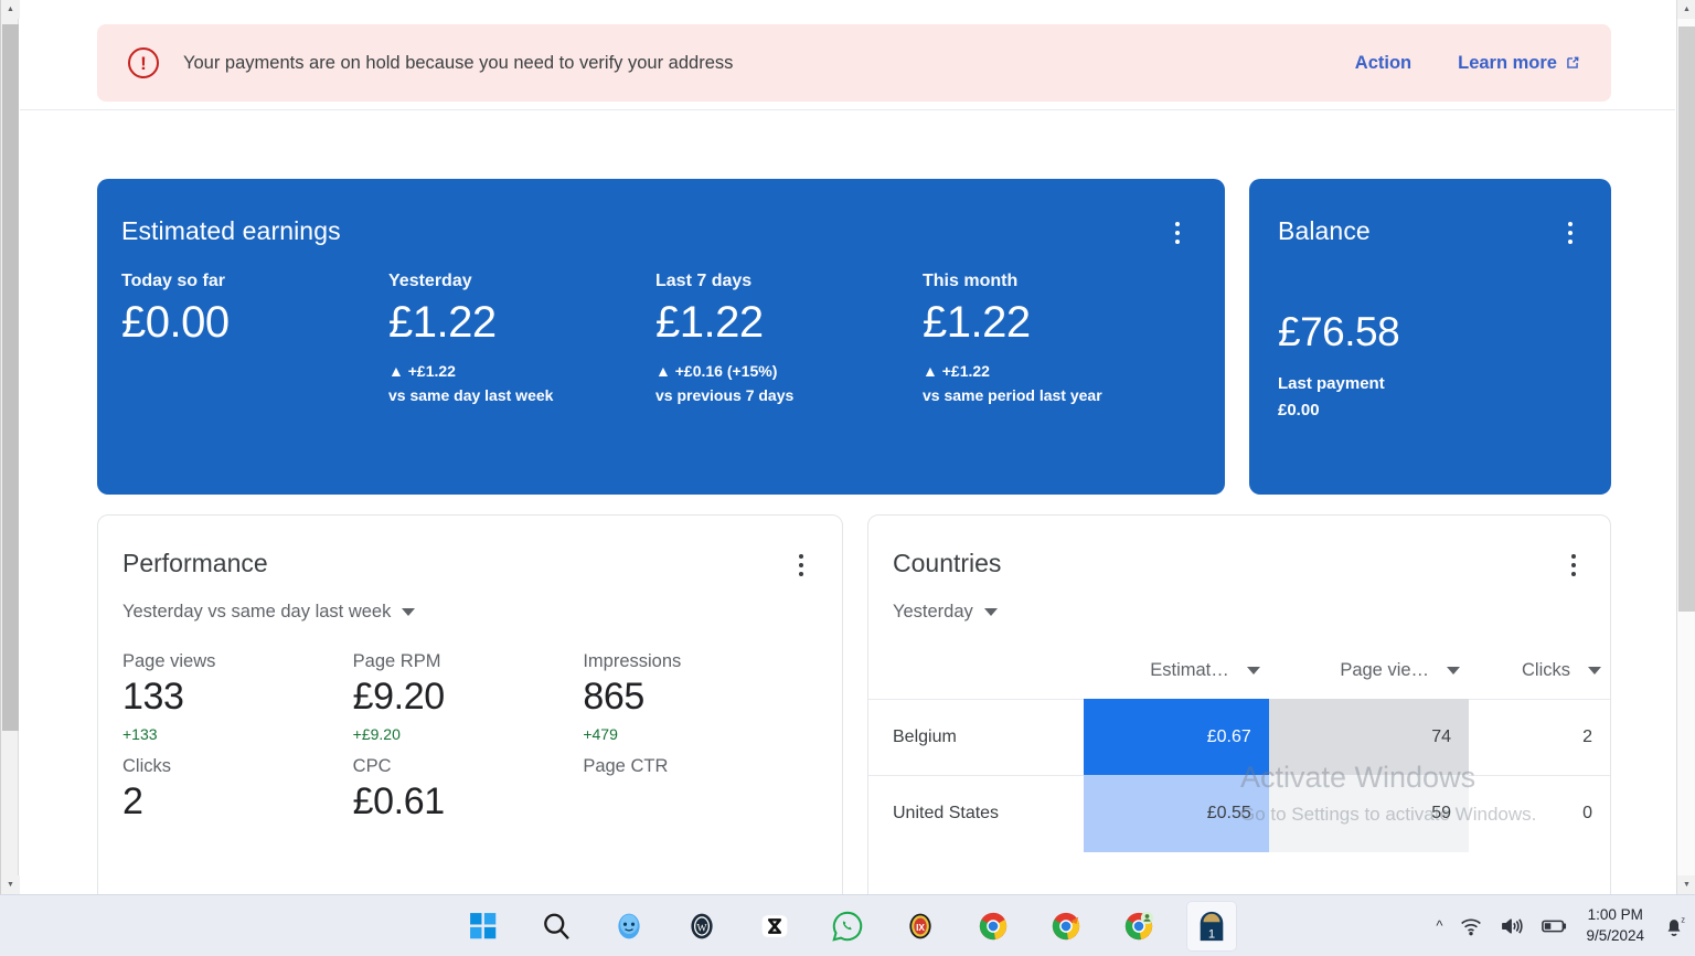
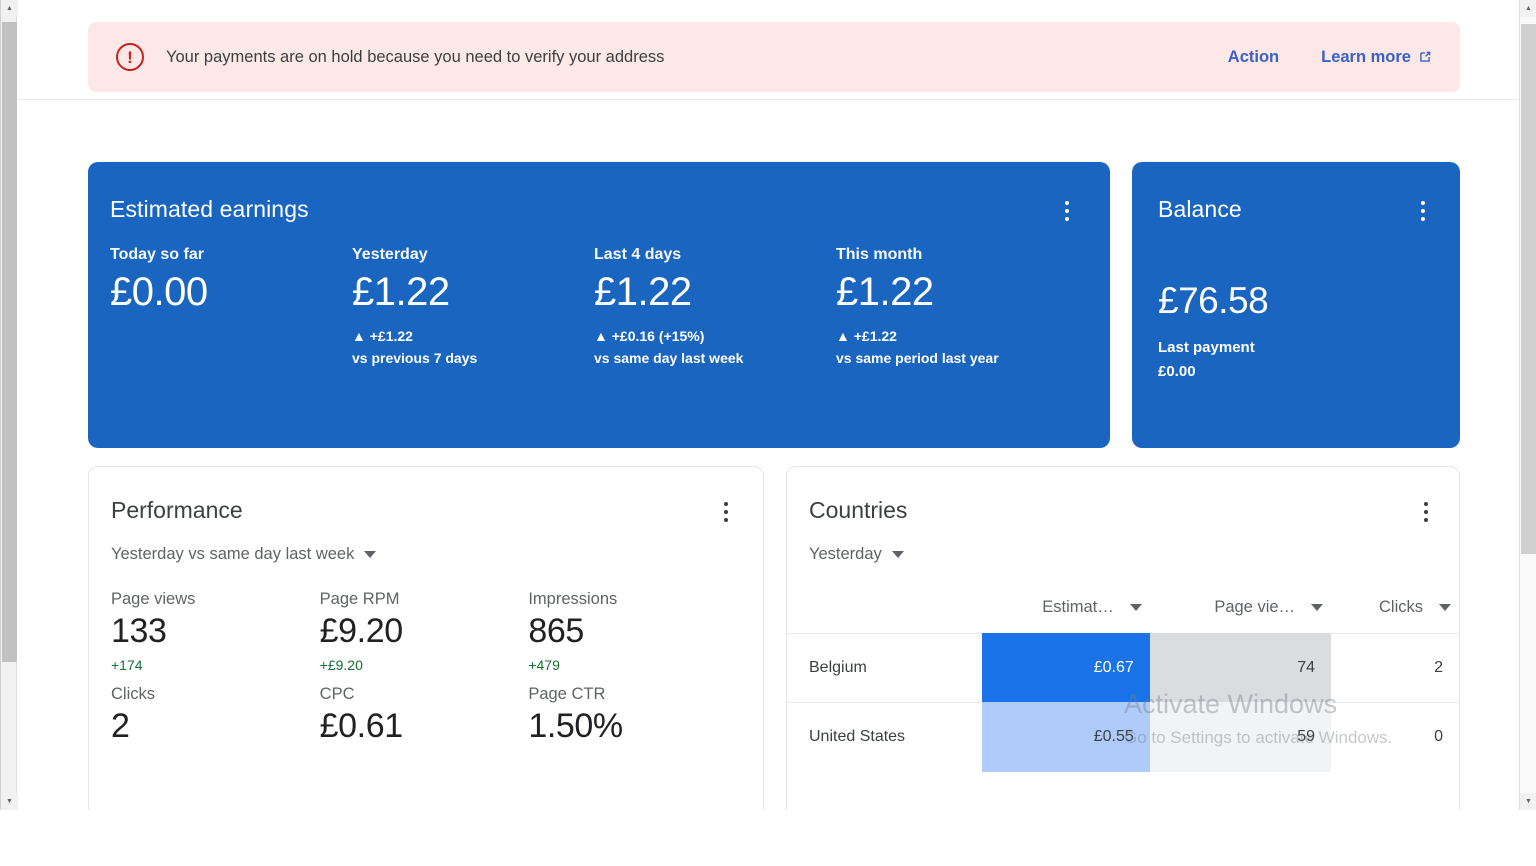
  !
  Your payments are on hold because you need to verify your address
  Action
  Learn more
  Estimated earnings
  Today so far
  £0.00
  Yesterday
  £1.22
  ▲ +£1.22
- vs same day last week
+ vs previous 7 days
- Last 7 days
+ Last 4 days
  £1.22
  ▲ +£0.16 (+15%)
- vs previous 7 days
+ vs same day last week
  This month
  £1.22
  ▲ +£1.22
  vs same period last year
  Balance
  £76.58
  Last payment
  £0.00
  Performance
  Yesterday vs same day last week
  Page views
  133
- +133
+ +174
  Page RPM
  £9.20
  +£9.20
  Impressions
  865
  +479
  Clicks
  2
  CPC
  £0.61
  Page CTR
+ 1.50%
  Countries
  Yesterday
  	Estimat…	Page vie…	Clicks
  Belgium	£0.67	74	2
  United States	£0.55	59	0
  Activate Windows
  Go to Settings to activate Windows.
- W
- IX
- 1
- ^
- 1:00 PM
- 9/5/2024
- z
